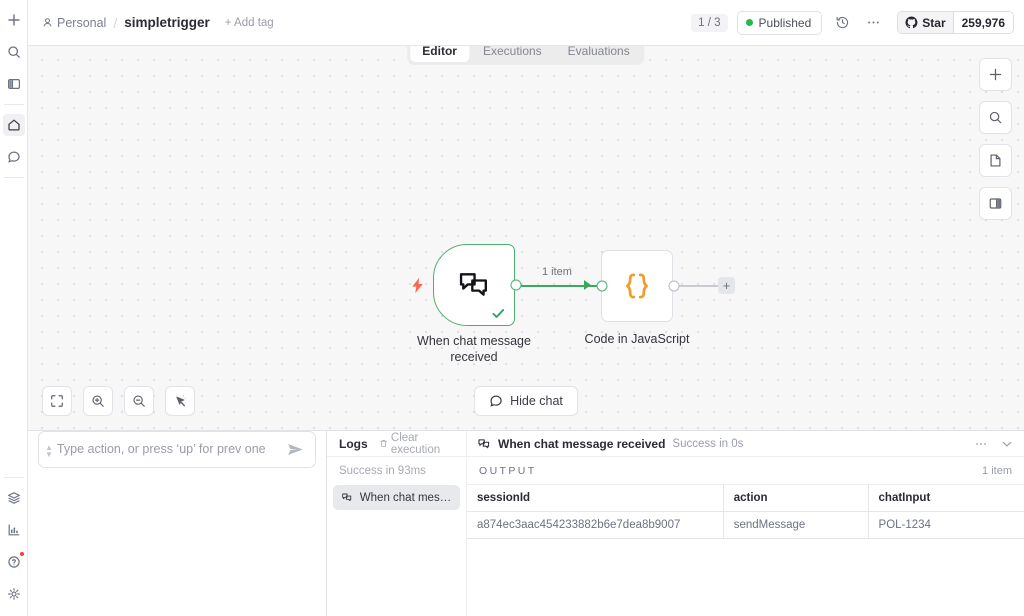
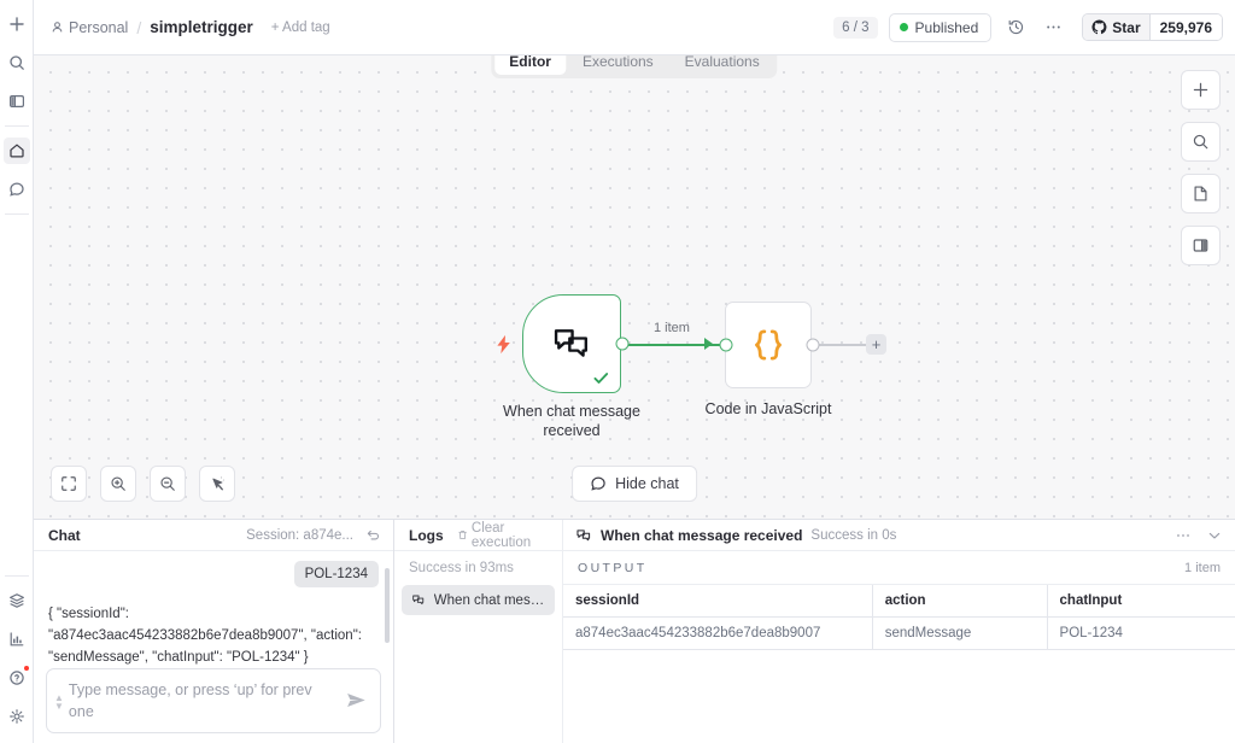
  Personal
  /
  simpletrigger
  + Add tag
- 1 / 3
+ 6 / 3
  Published
  Star
  259,976
  Editor
  Executions
  Evaluations
  When chat message received
  1 item
  Code in JavaScript
  +
  Hide chat
+ Chat
+ Session: a874e...
+ POL-1234
+ { "sessionId": "a874ec3aac454233882b6e7dea8b9007", "action": "sendMessage", "chatInput": "POL-1234" }
  ▲
  ▼
- Type action, or press ‘up’ for prev one
+ Type message, or press ‘up’ for prev one
  Logs
  Clear execution
  When chat message received
  Success in 0s
  Success in 93ms
  When chat messa
  OUTPUT
  1 item
  sessionId	action	chatInput
  a874ec3aac454233882b6e7dea8b9007	sendMessage	POL-1234
